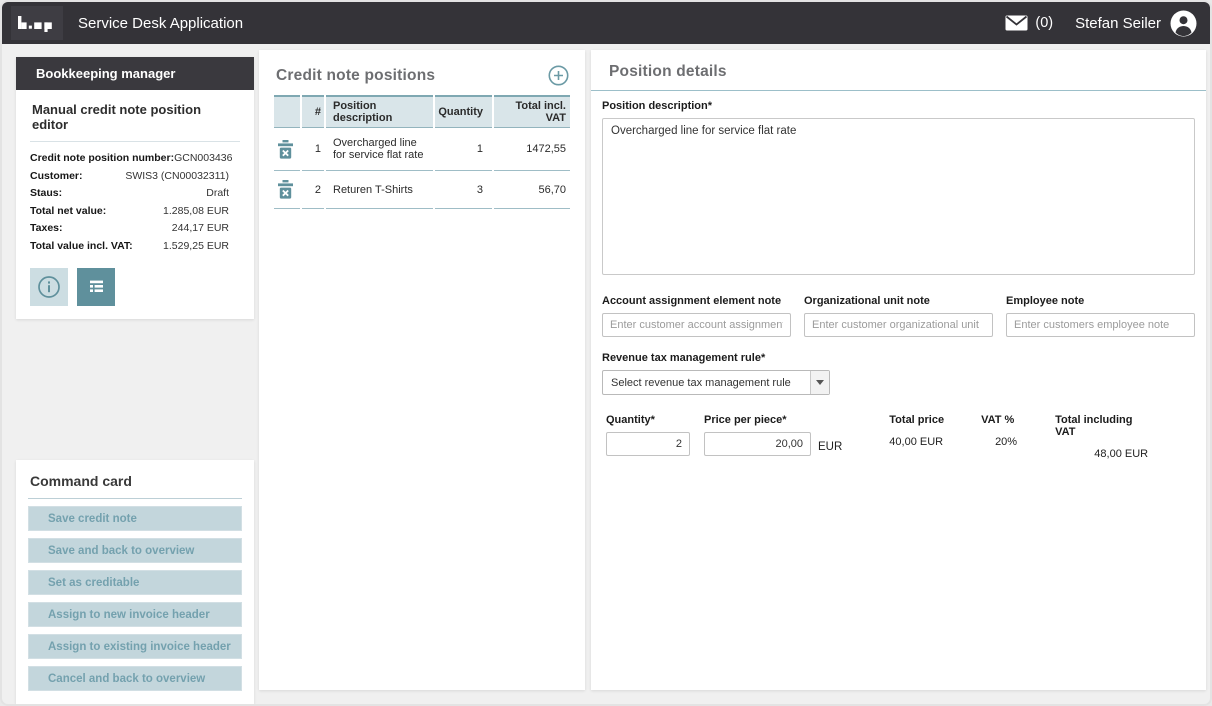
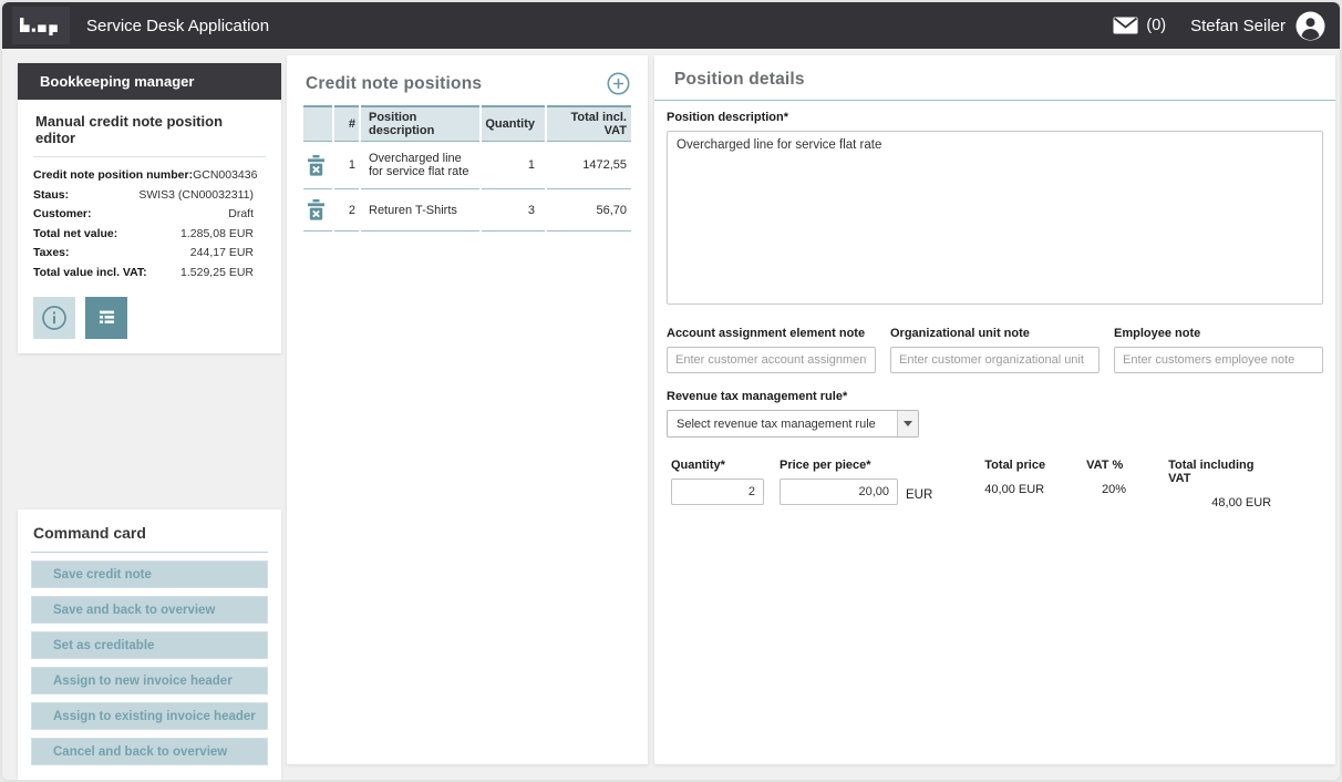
  Service Desk Application
  (0)
  Stefan Seiler
  Bookkeeping manager
  Manual credit note position editor
  Credit note position number:
  GCN003436
- Customer:
+ Staus:
  SWIS3 (CN00032311)
- Staus:
+ Customer:
  Draft
  Total net value:
  1.285,08 EUR
  Taxes:
  244,17 EUR
  Total value incl. VAT:
  1.529,25 EUR
  Command card
  Save credit note
  Save and back to overview
  Set as creditable
  Assign to new invoice header
  Assign to existing invoice header
  Cancel and back to overview
  Credit note positions
  	#	Position description	Quantity	Total incl. VAT
  	1	Overcharged line for service flat rate	1	1472,55
  	2	Returen T-Shirts	3	56,70
  Position details
  Position description*
  Overcharged line for service flat rate
  Account assignment element note
  Enter customer account assignmen
  Organizational unit note
  Enter customer organizational unit
  Employee note
  Enter customers employee note
  Revenue tax management rule*
  Select revenue tax management rule
  Quantity*
  2
  Price per piece*
  20,00
  EUR
  Total price
  40,00 EUR
  VAT %
  20%
  Total including VAT
  48,00 EUR
